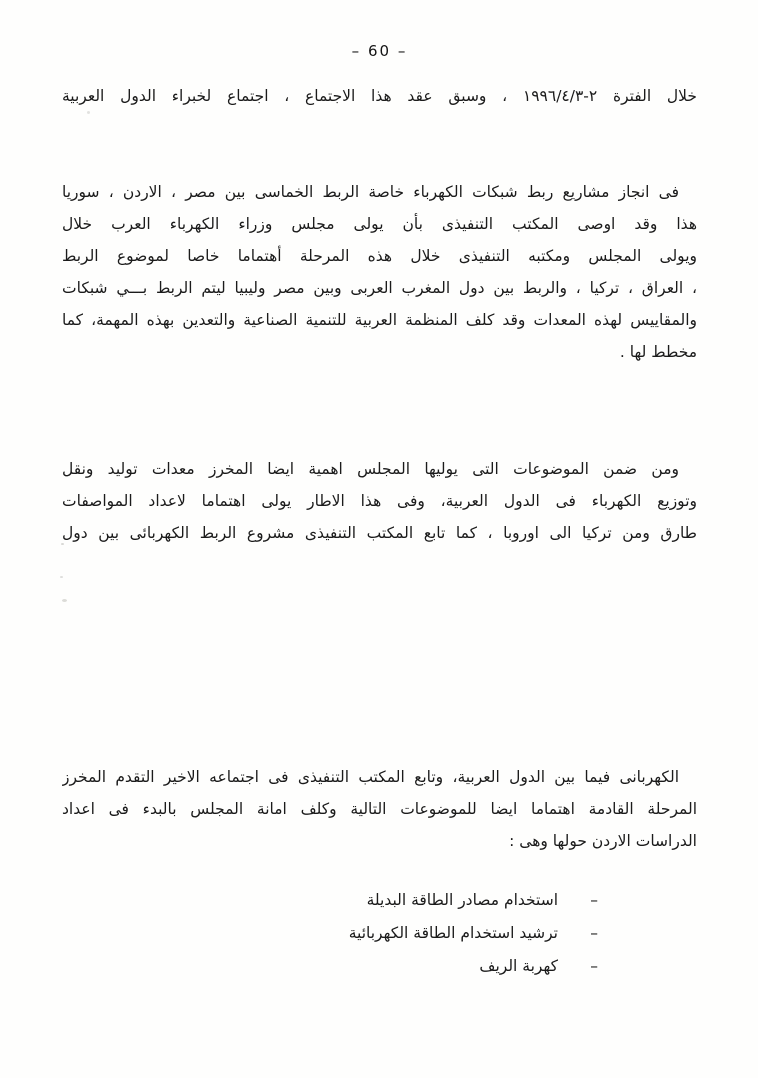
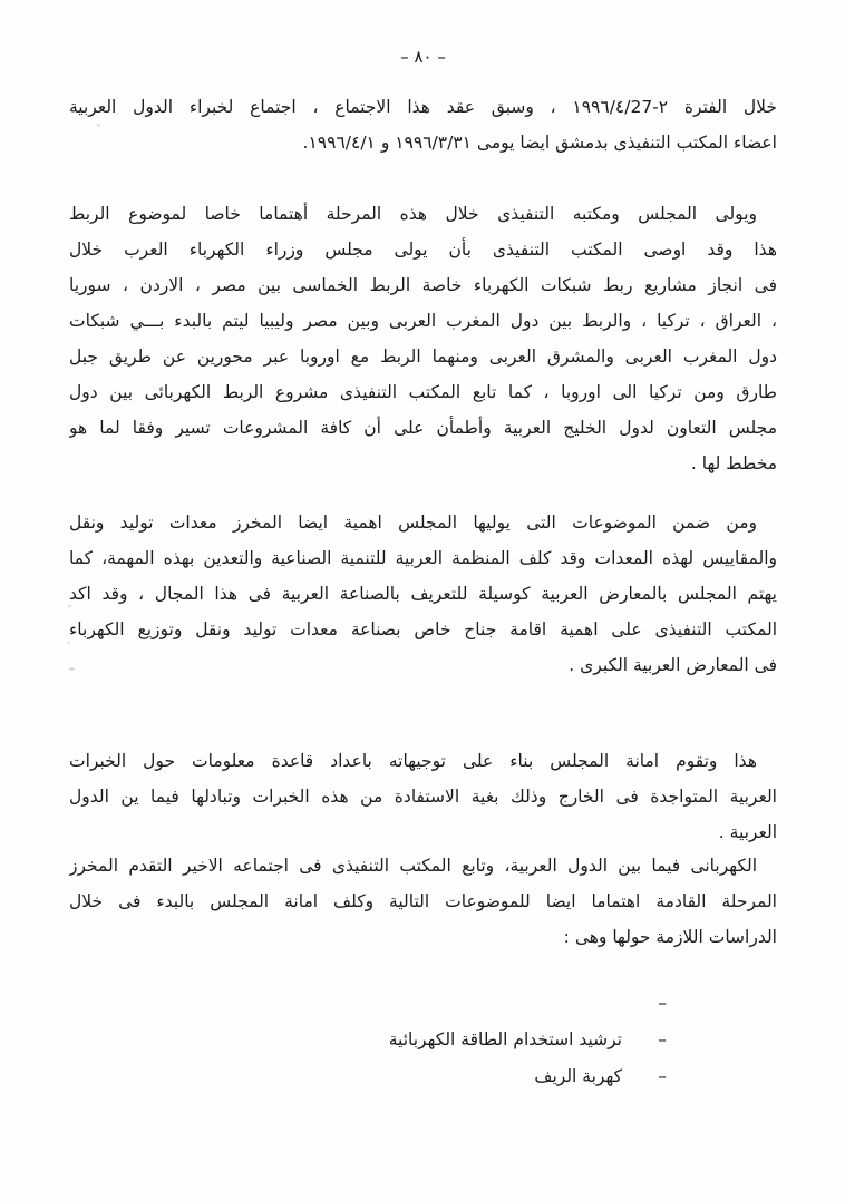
- – 60 –
+ – ٨٠ –
- خلال الفترة ٢-١٩٩٦/٤/٣ ، وسبق عقد هذا الاجتماع ، اجتماع لخبراء الدول العربية
+ خلال الفترة ٢-١٩٩٦/٤/27 ، وسبق عقد هذا الاجتماع ، اجتماع لخبراء الدول العربية
+ اعضاء المكتب التنفيذى بدمشق ايضا يومى ١٩٩٦/٣/٣١ و ١٩٩٦/٤/١.
- فى انجاز مشاريع ربط شبكات الكهرباء خاصة الربط الخماسى بين مصر ، الاردن ، سوريا
+ ويولى المجلس ومكتبه التنفيذى خلال هذه المرحلة أهتماما خاصا لموضوع الربط
  هذا وقد اوصى المكتب التنفيذى بأن يولى مجلس وزراء الكهرباء العرب خلال
- ويولى المجلس ومكتبه التنفيذى خلال هذه المرحلة أهتماما خاصا لموضوع الربط
+ فى انجاز مشاريع ربط شبكات الكهرباء خاصة الربط الخماسى بين مصر ، الاردن ، سوريا
- ، العراق ، تركيا ، والربط بين دول المغرب العربى وبين مصر وليبيا ليتم الربط بـــي شبكات
+ ، العراق ، تركيا ، والربط بين دول المغرب العربى وبين مصر وليبيا ليتم بالبدء بـــي شبكات
+ دول المغرب العربى والمشرق العربى ومنهما الربط مع اوروبا عبر محورين عن طريق جبل
- والمقاييس لهذه المعدات وقد كلف المنظمة العربية للتنمية الصناعية والتعدين بهذه المهمة، كما
+ طارق ومن تركيا الى اوروبا ، كما تابع المكتب التنفيذى مشروع الربط الكهربائى بين دول
+ مجلس التعاون لدول الخليج العربية وأطمأن على أن كافة المشروعات تسير وفقا لما هو
  مخطط لها .
  ومن ضمن الموضوعات التى يوليها المجلس اهمية ايضا المخرز معدات توليد ونقل
- وتوزيع الكهرباء فى الدول العربية، وفى هذا الاطار يولى اهتماما لاعداد المواصفات
- طارق ومن تركيا الى اوروبا ، كما تابع المكتب التنفيذى مشروع الربط الكهربائى بين دول
+ والمقاييس لهذه المعدات وقد كلف المنظمة العربية للتنمية الصناعية والتعدين بهذه المهمة، كما
+ يهتم المجلس بالمعارض العربية كوسيلة للتعريف بالصناعة العربية فى هذا المجال ، وقد اكد
+ المكتب التنفيذى على اهمية اقامة جناح خاص بصناعة معدات توليد ونقل وتوزيع الكهرباء
+ فى المعارض العربية الكبرى .
+ هذا وتقوم امانة المجلس بناء على توجيهاته باعداد قاعدة معلومات حول الخبرات
+ العربية المتواجدة فى الخارج وذلك بغية الاستفادة من هذه الخبرات وتبادلها فيما ين الدول
+ العربية .
  الكهربانى فيما بين الدول العربية، وتابع المكتب التنفيذى فى اجتماعه الاخير التقدم المخرز
- المرحلة القادمة اهتماما ايضا للموضوعات التالية وكلف امانة المجلس بالبدء فى اعداد
+ المرحلة القادمة اهتماما ايضا للموضوعات التالية وكلف امانة المجلس بالبدء فى خلال
- الدراسات الاردن حولها وهى :
+ الدراسات اللازمة حولها وهى :
  –
- استخدام مصادر الطاقة البديلة
  –
  ترشيد استخدام الطاقة الكهربائية
  –
  كهربة الريف
